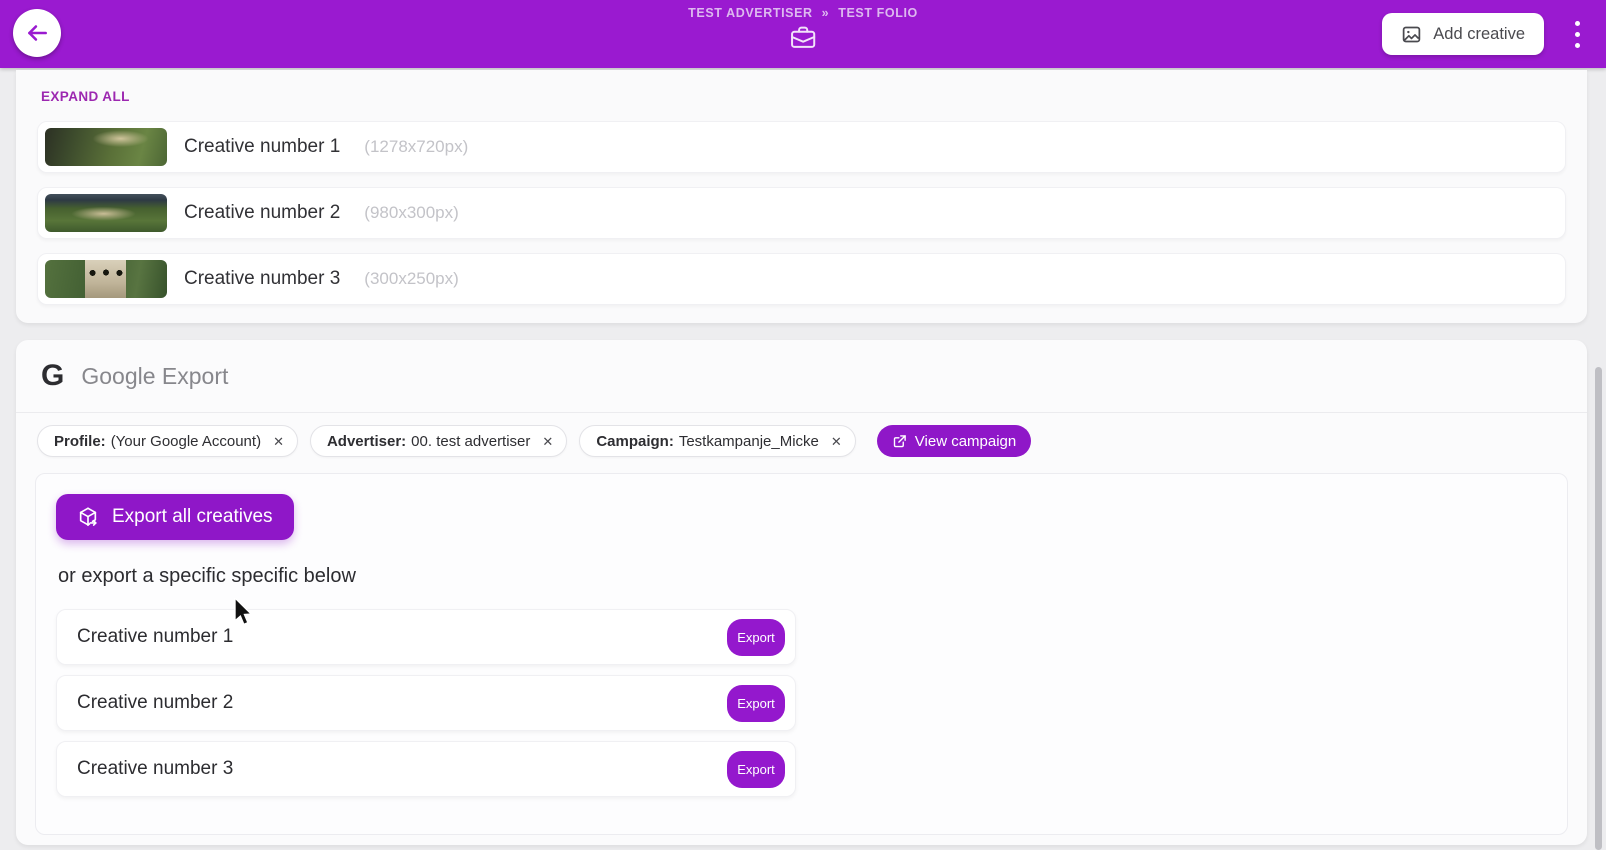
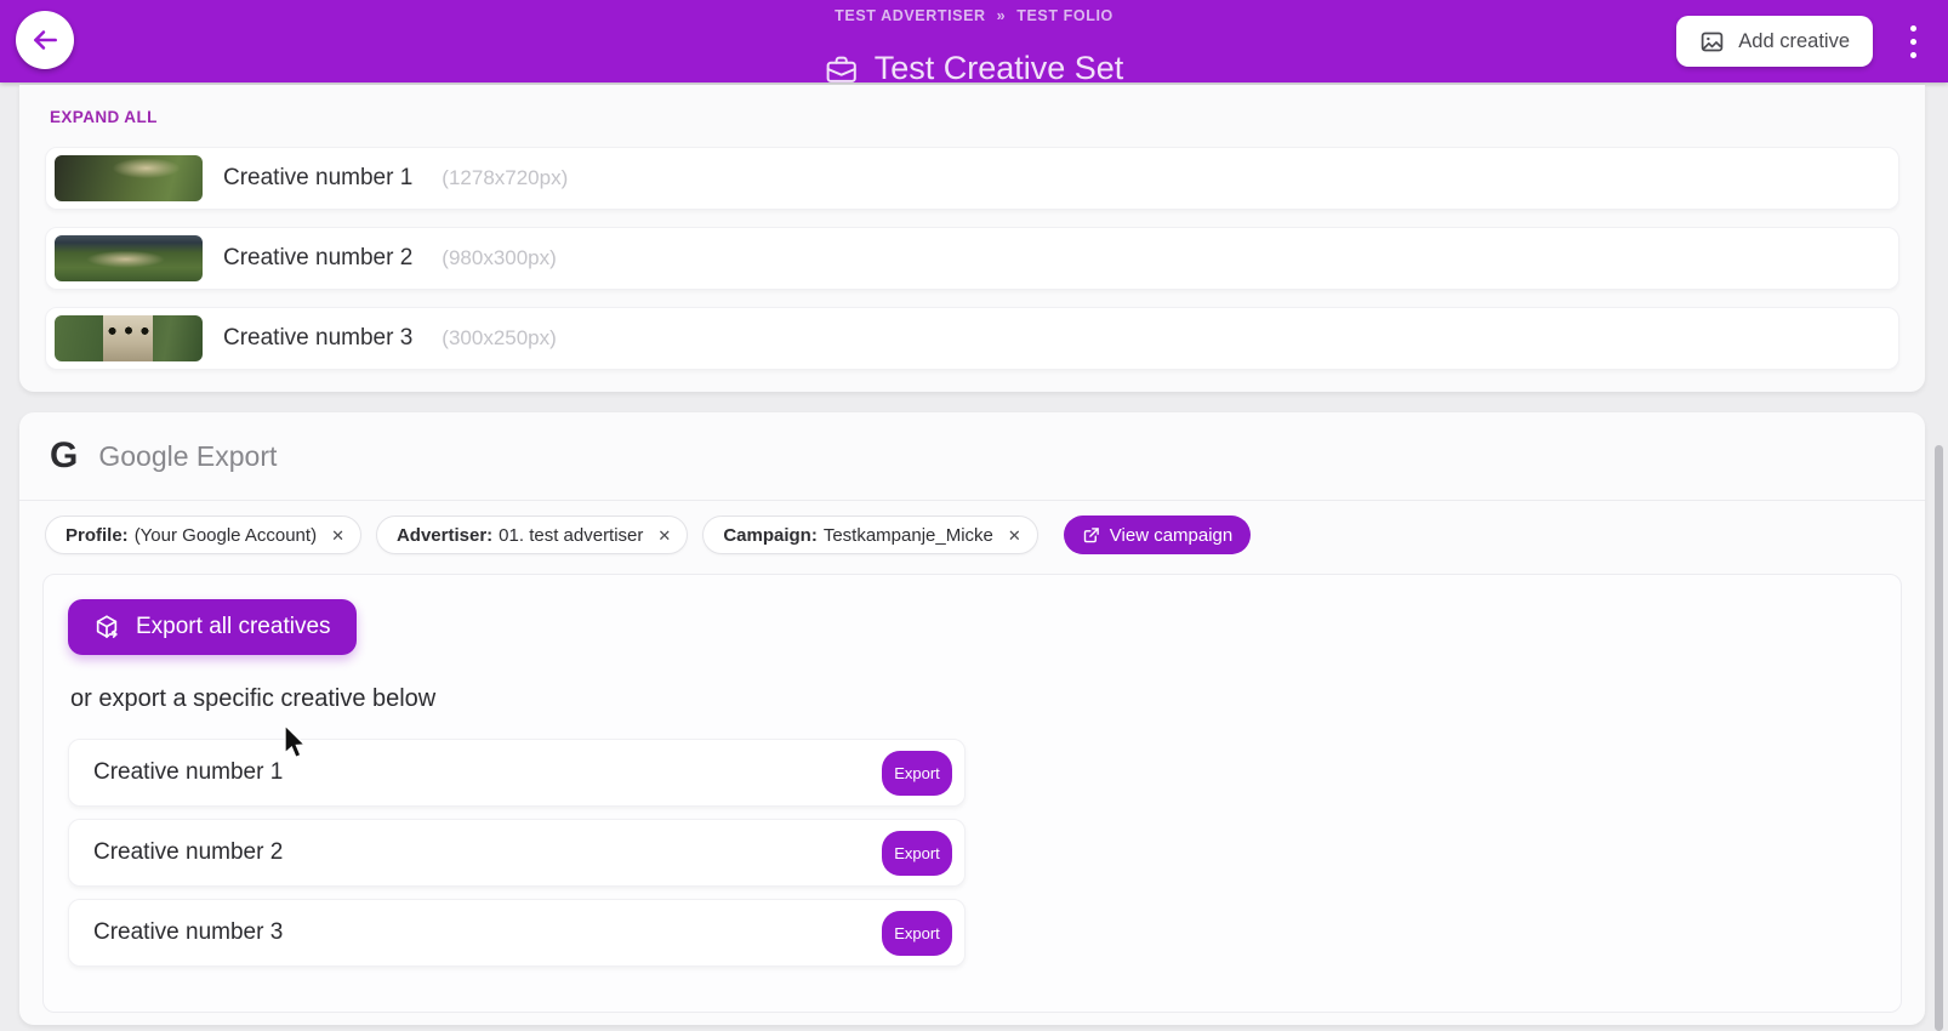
  TEST ADVERTISER
  »
  TEST FOLIO
+ Test Creative Set
  Add creative
  EXPAND ALL
  Creative number 1
  (1278x720px)
  Creative number 2
  (980x300px)
  Creative number 3
  (300x250px)
  G
  Google Export
  Profile:
  (Your Google Account)
  ✕
  Advertiser:
- 00. test advertiser
+ 01. test advertiser
  ✕
  Campaign:
  Testkampanje_Micke
  ✕
  View campaign
  Export all creatives
- or export a specific specific below
+ or export a specific creative below
  Creative number 1
  Export
  Creative number 2
  Export
  Creative number 3
  Export
